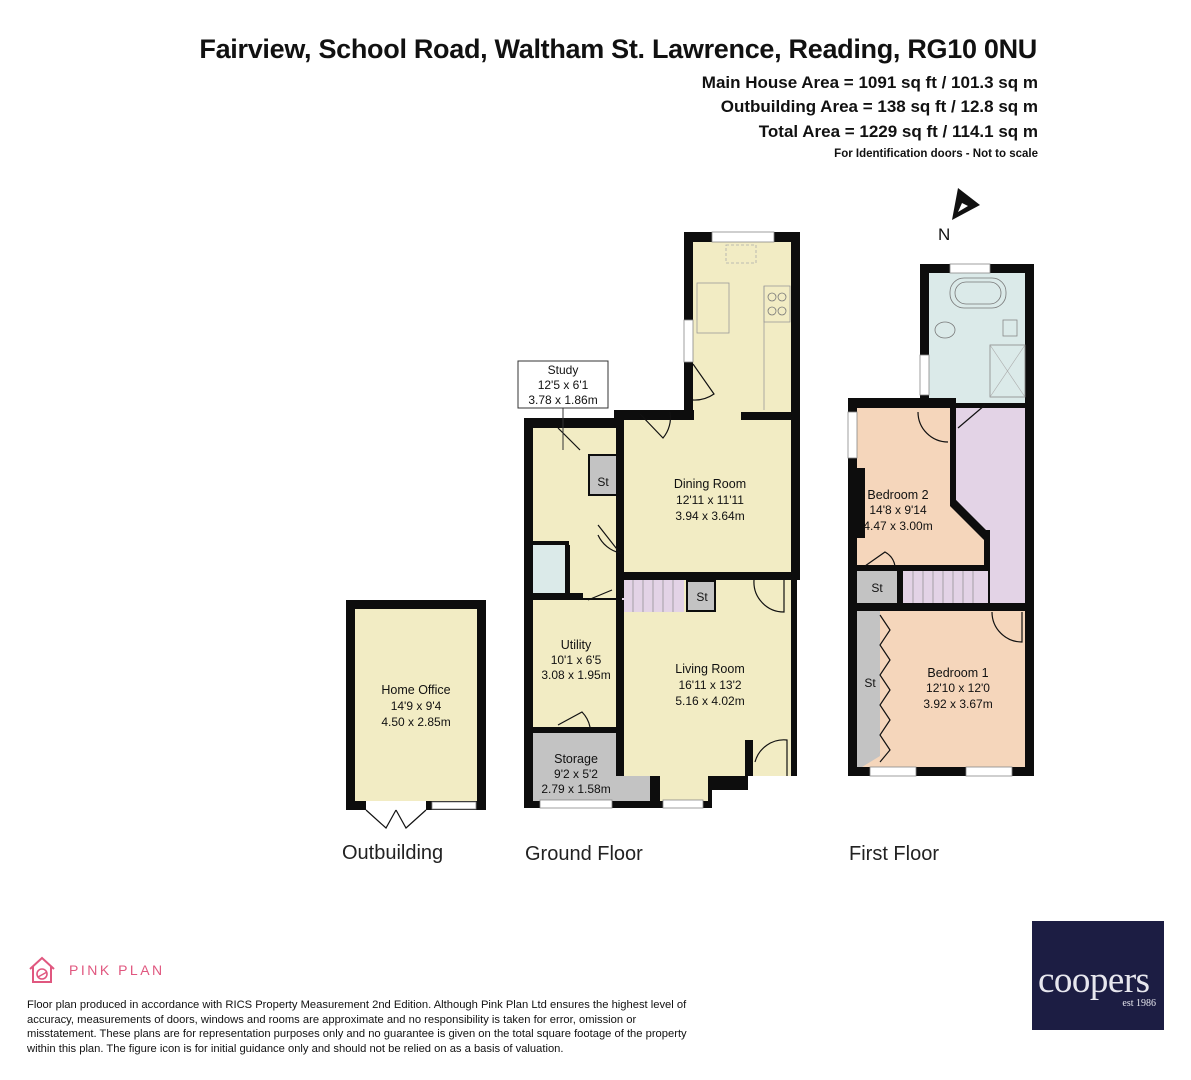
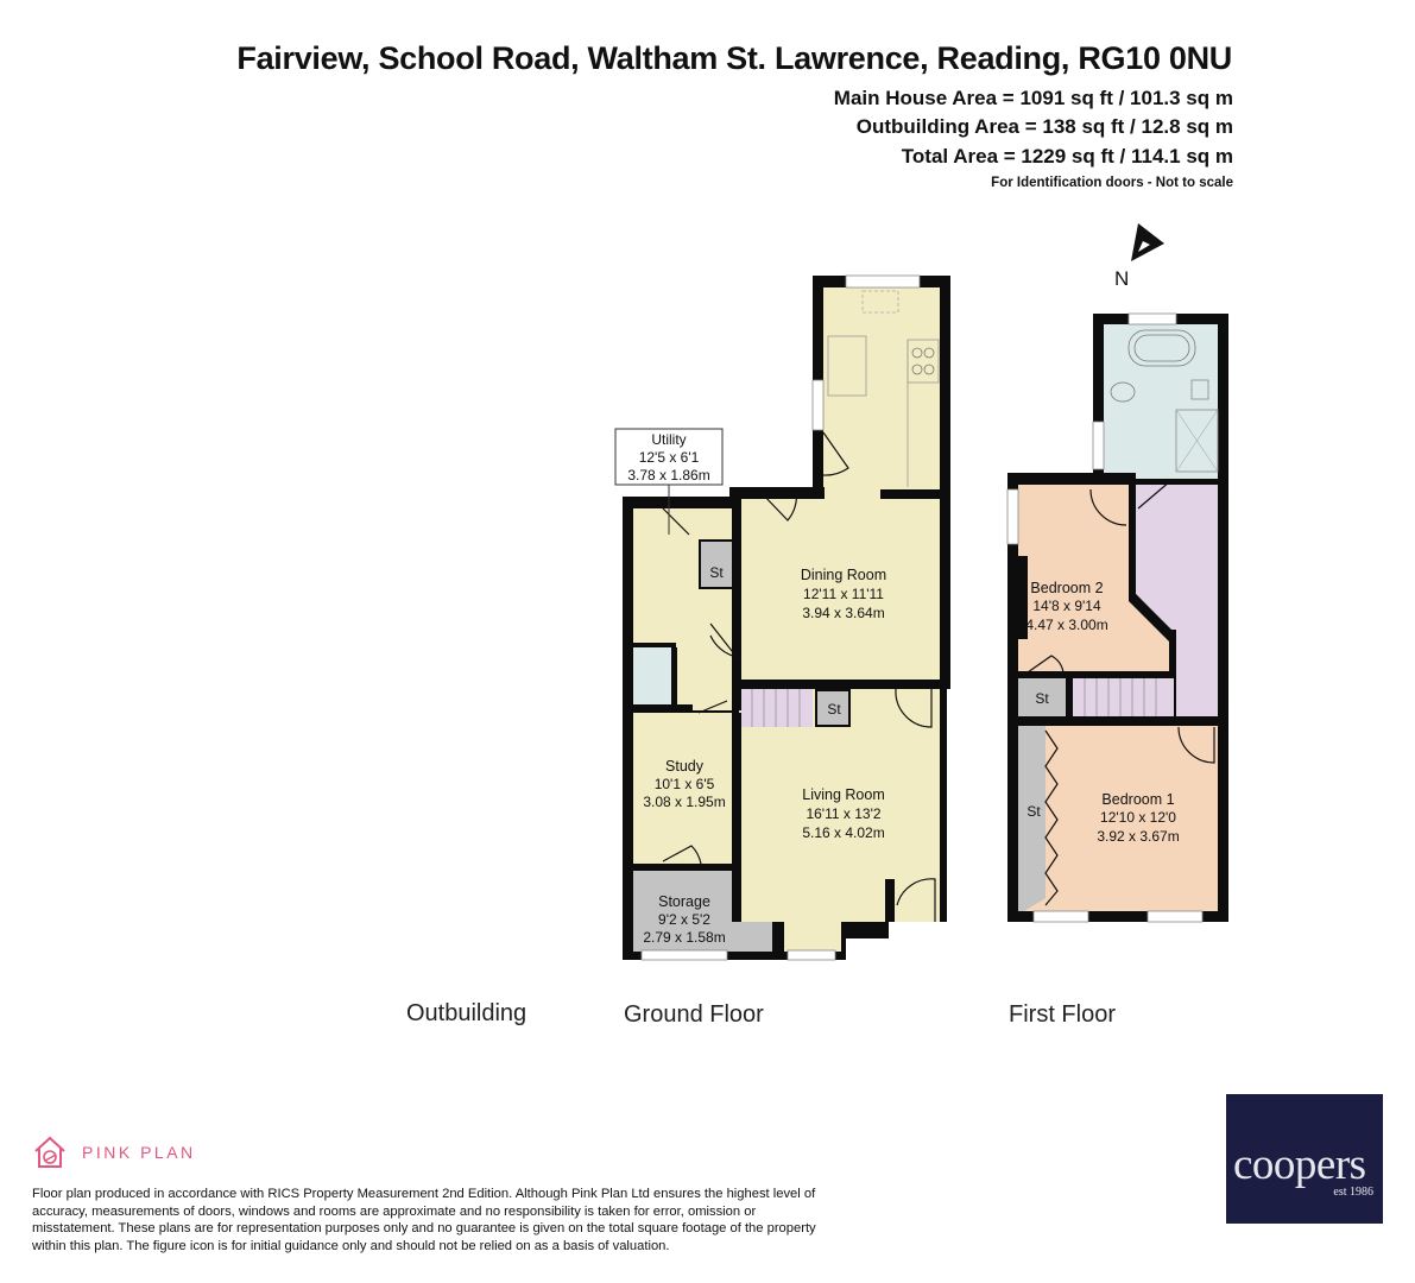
  Fairview, School Road, Waltham St. Lawrence, Reading, RG10 0NU
  Main House Area = 1091 sq ft / 101.3 sq m
  Outbuilding Area = 138 sq ft / 12.8 sq m
  Total Area = 1229 sq ft / 114.1 sq m
  For Identification doors - Not to scale
  N
- Home Office
- 14'9 x 9'4
- 4.50 x 2.85m
- Study
+ Utility
  12'5 x 6'1
  3.78 x 1.86m
  Dining Room
  12'11 x 11'11
  3.94 x 3.64m
- Utility
+ Study
  10'1 x 6'5
  3.08 x 1.95m
  Living Room
  16'11 x 13'2
  5.16 x 4.02m
  Storage
  9'2 x 5'2
  2.79 x 1.58m
  St
  St
  Bedroom 2
  14'8 x 9'14
  4.47 x 3.00m
  Bedroom 1
  12'10 x 12'0
  3.92 x 3.67m
  St
  St
  Outbuilding
  Ground Floor
  First Floor
  PINK PLAN
  Floor plan produced in accordance with RICS Property Measurement 2nd Edition. Although Pink Plan Ltd ensures the highest level of accuracy, measurements of doors, windows and rooms are approximate and no responsibility is taken for error, omission or misstatement. These plans are for representation purposes only and no guarantee is given on the total square footage of the property within this plan. The figure icon is for initial guidance only and should not be relied on as a basis of valuation.
  coopers
  est 1986
